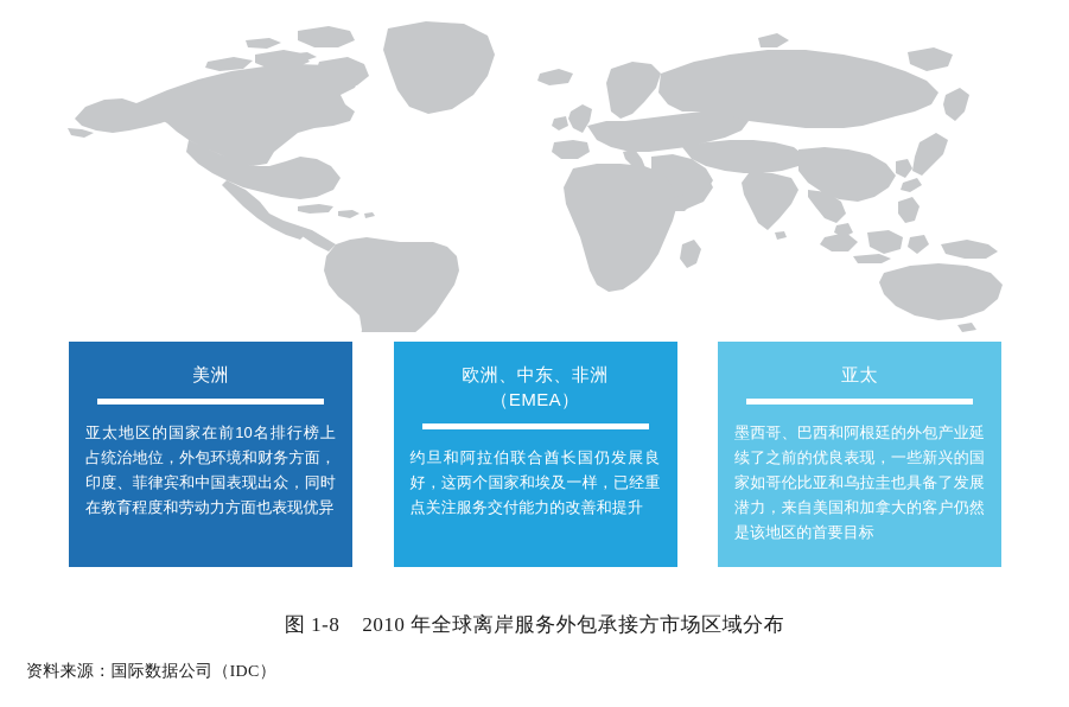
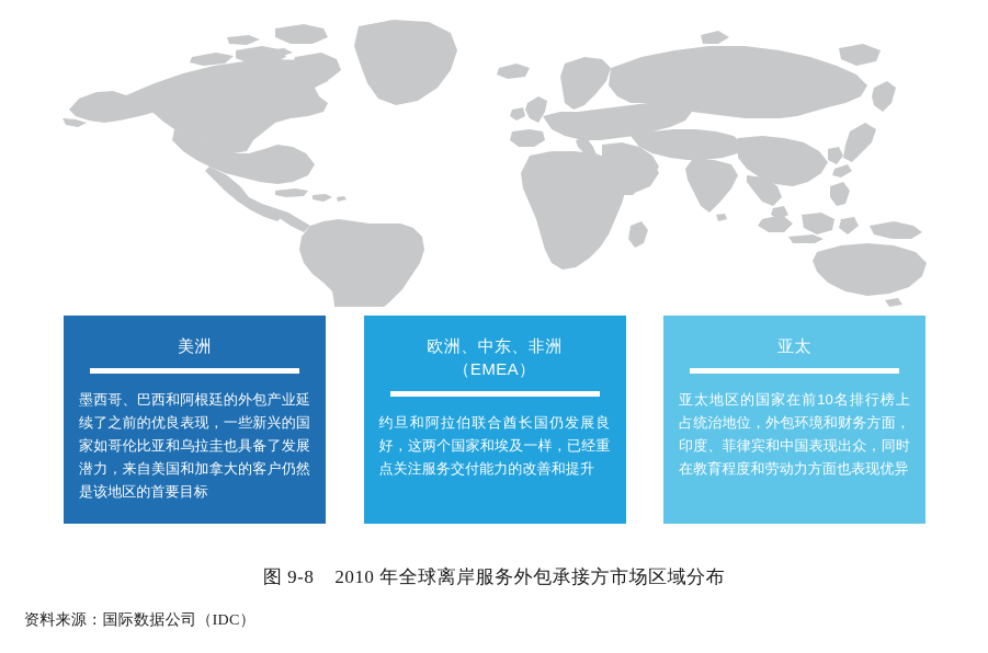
  美洲
- 亚太地区的国家在前10名排行榜上占统治地位，外包环境和财务方面，印度、菲律宾和中国表现出众，同时在教育程度和劳动力方面也表现优异
+ 墨西哥、巴西和阿根廷的外包产业延续了之前的优良表现，一些新兴的国家如哥伦比亚和乌拉圭也具备了发展潜力，来自美国和加拿大的客户仍然是该地区的首要目标
  欧洲、中东、非洲
  （EMEA）
  约旦和阿拉伯联合酋长国仍发展良好，这两个国家和埃及一样，已经重点关注服务交付能力的改善和提升
  亚太
- 墨西哥、巴西和阿根廷的外包产业延续了之前的优良表现，一些新兴的国家如哥伦比亚和乌拉圭也具备了发展潜力，来自美国和加拿大的客户仍然是该地区的首要目标
+ 亚太地区的国家在前10名排行榜上占统治地位，外包环境和财务方面，印度、菲律宾和中国表现出众，同时在教育程度和劳动力方面也表现优异
- 图 1-8 2010 年全球离岸服务外包承接方市场区域分布
+ 图 9-8 2010 年全球离岸服务外包承接方市场区域分布
  资料来源：国际数据公司（IDC）
